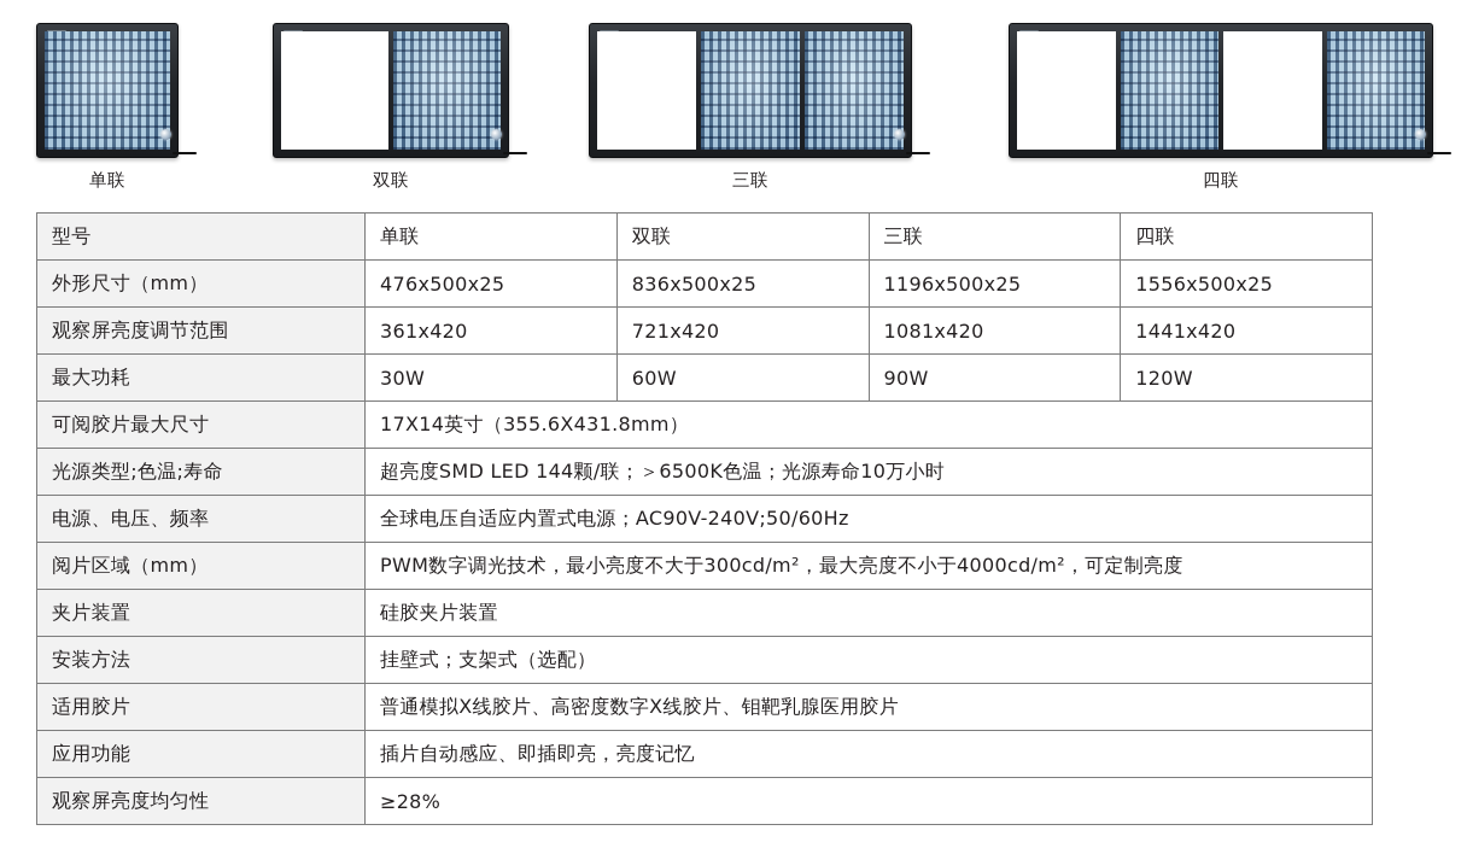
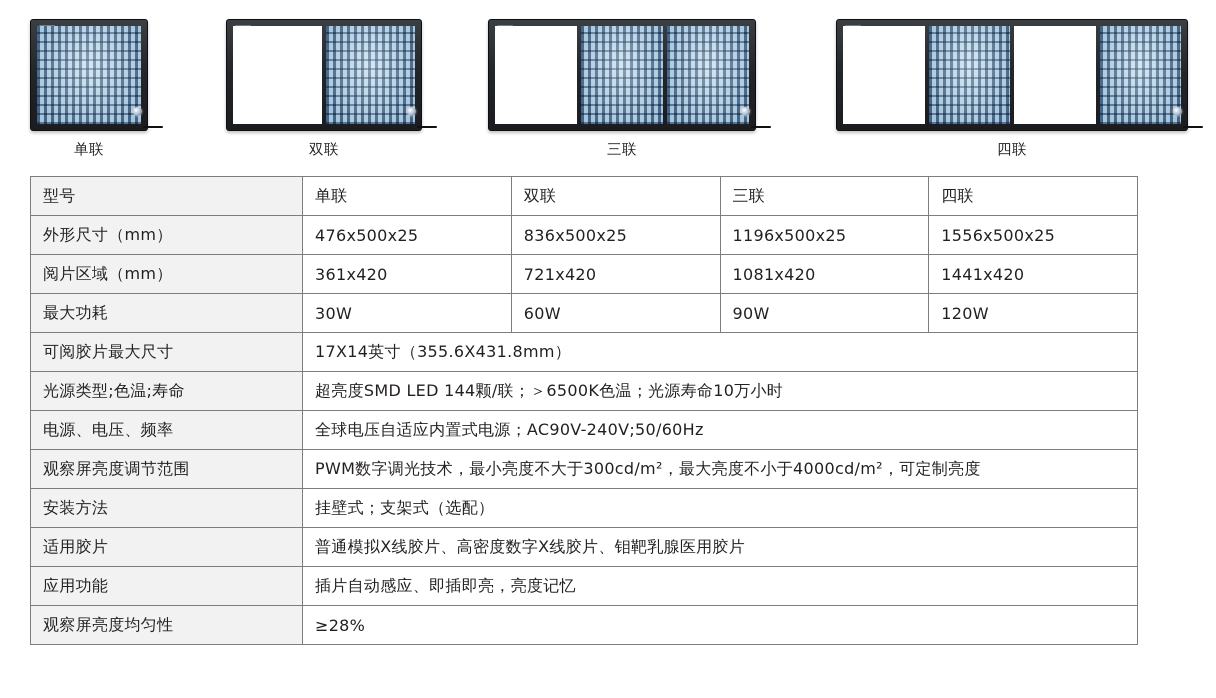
  单联
  双联
  三联
  四联
  型号	单联	双联	三联	四联
  外形尺寸（mm）	476x500x25	836x500x25	1196x500x25	1556x500x25
- 观察屏亮度调节范围	361x420	721x420	1081x420	1441x420
+ 阅片区域（mm）	361x420	721x420	1081x420	1441x420
  最大功耗	30W	60W	90W	120W
  可阅胶片最大尺寸	17X14英寸（355.6X431.8mm）
  光源类型;色温;寿命	超亮度SMD LED 144颗/联；＞6500K色温；光源寿命10万小时
  电源、电压、频率	全球电压自适应内置式电源；AC90V-240V;50/60Hz
- 阅片区域（mm）	PWM数字调光技术，最小亮度不大于300cd/m²，最大亮度不小于4000cd/m²，可定制亮度
+ 观察屏亮度调节范围	PWM数字调光技术，最小亮度不大于300cd/m²，最大亮度不小于4000cd/m²，可定制亮度
- 夹片装置	硅胶夹片装置
  安装方法	挂壁式；支架式（选配）
  适用胶片	普通模拟X线胶片、高密度数字X线胶片、钼靶乳腺医用胶片
  应用功能	插片自动感应、即插即亮，亮度记忆
  观察屏亮度均匀性	≥28%
